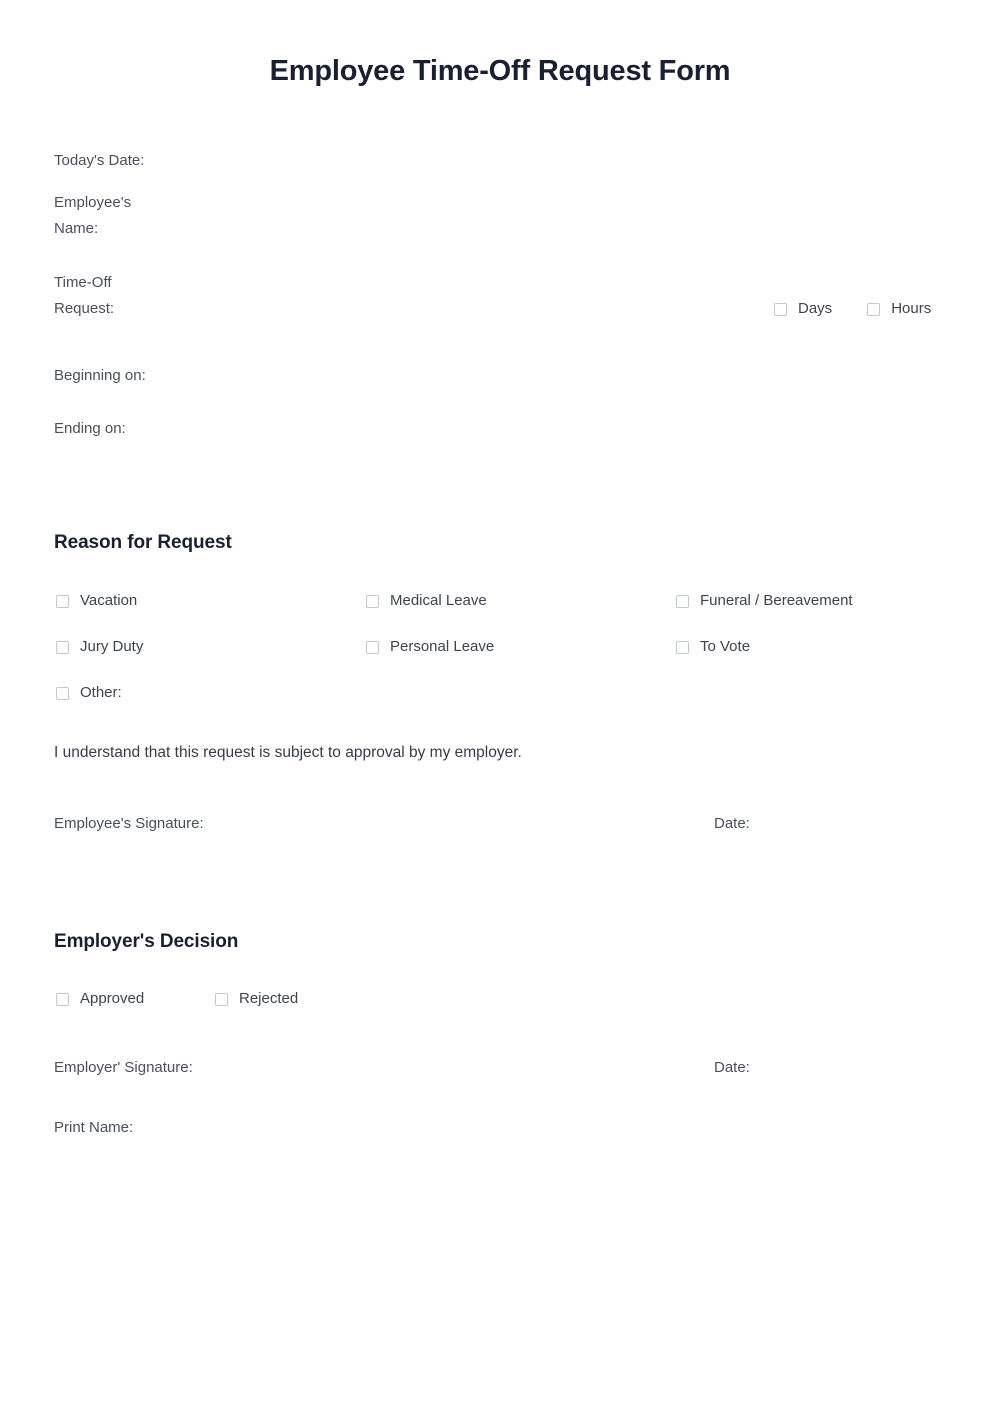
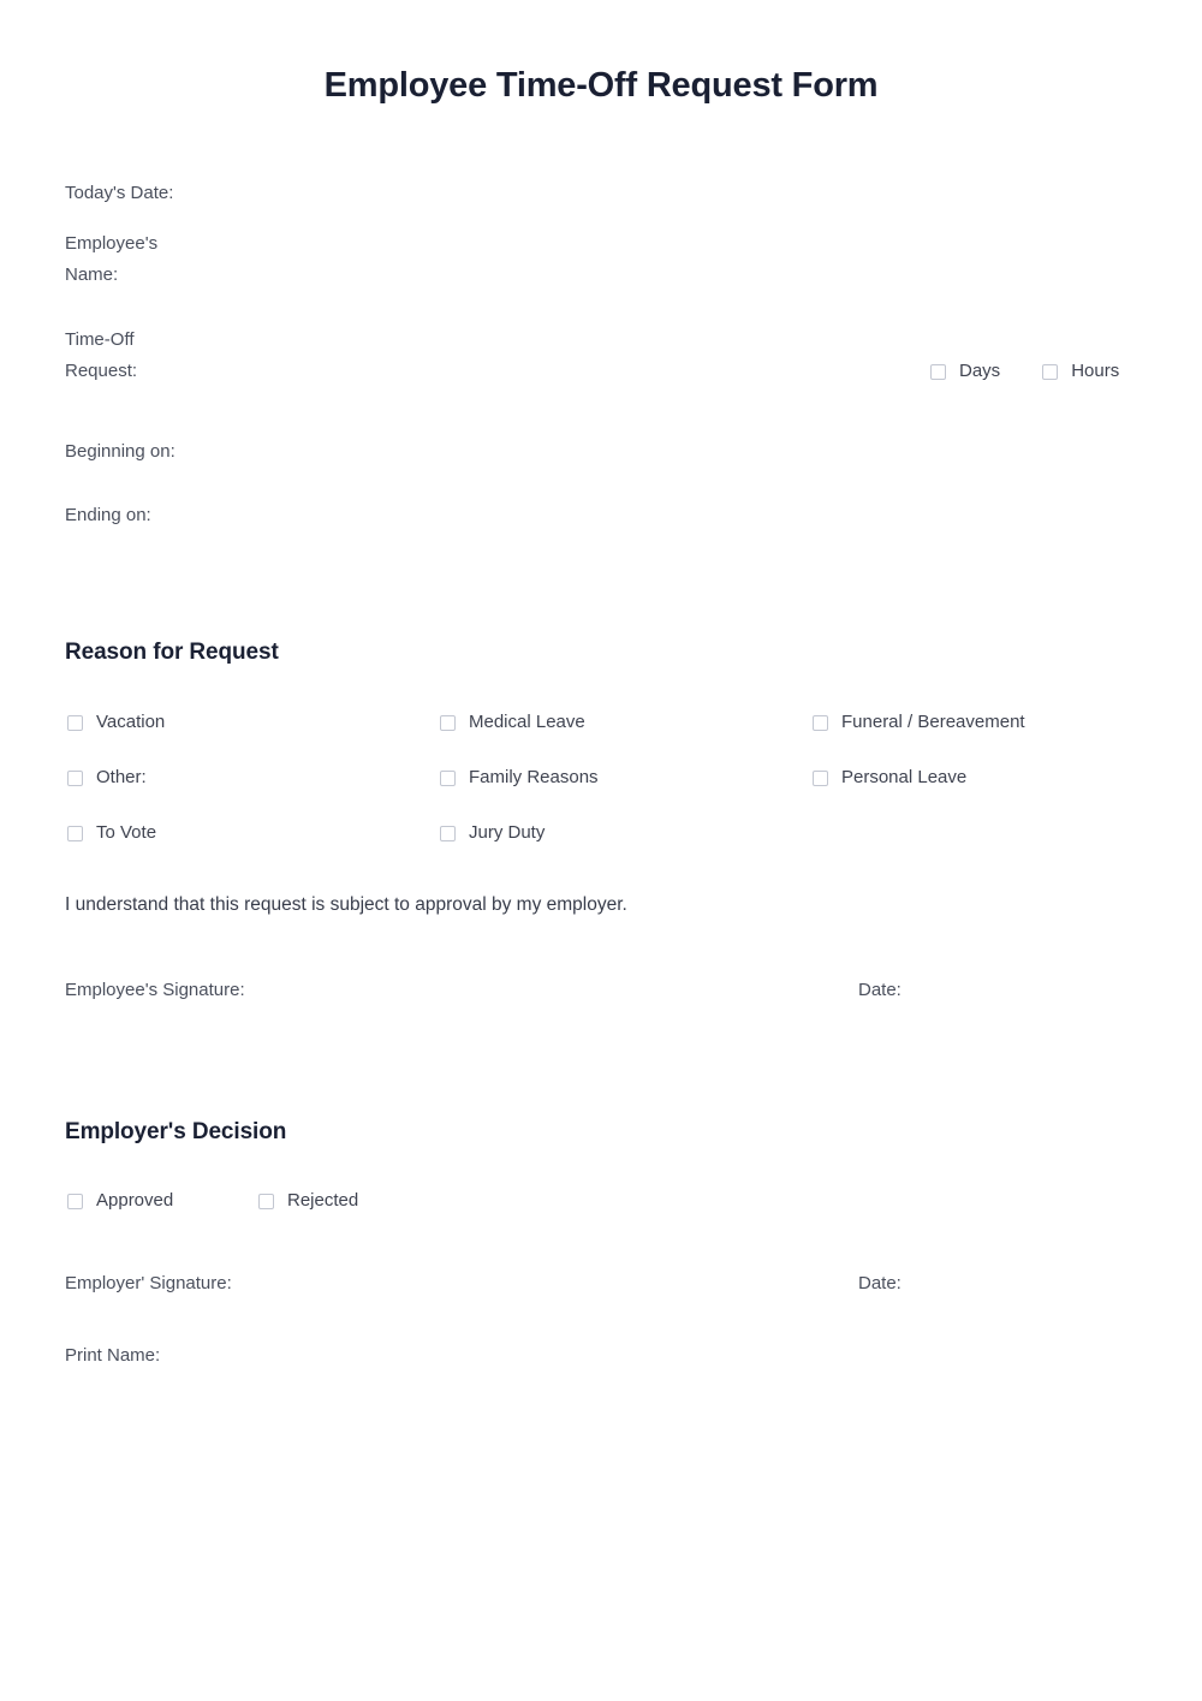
  Employee Time-Off Request Form
  Today's Date:
  Employee's
  Name:
  Time-Off
  Request:
  Days
  Hours
  Beginning on:
  Ending on:
  Reason for Request
  Vacation
  Medical Leave
  Funeral / Bereavement
- Jury Duty
+ Other:
+ Family Reasons
  Personal Leave
  To Vote
- Other:
+ Jury Duty
  I understand that this request is subject to approval by my employer.
  Employee's Signature:
  Date:
  Employer's Decision
  Approved
  Rejected
  Employer' Signature:
  Date:
  Print Name:
